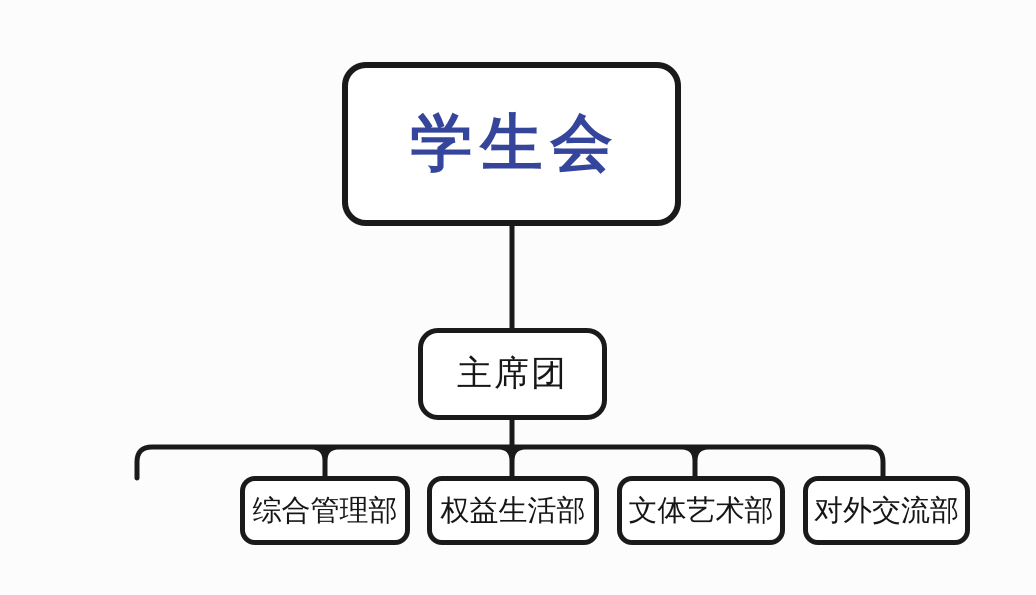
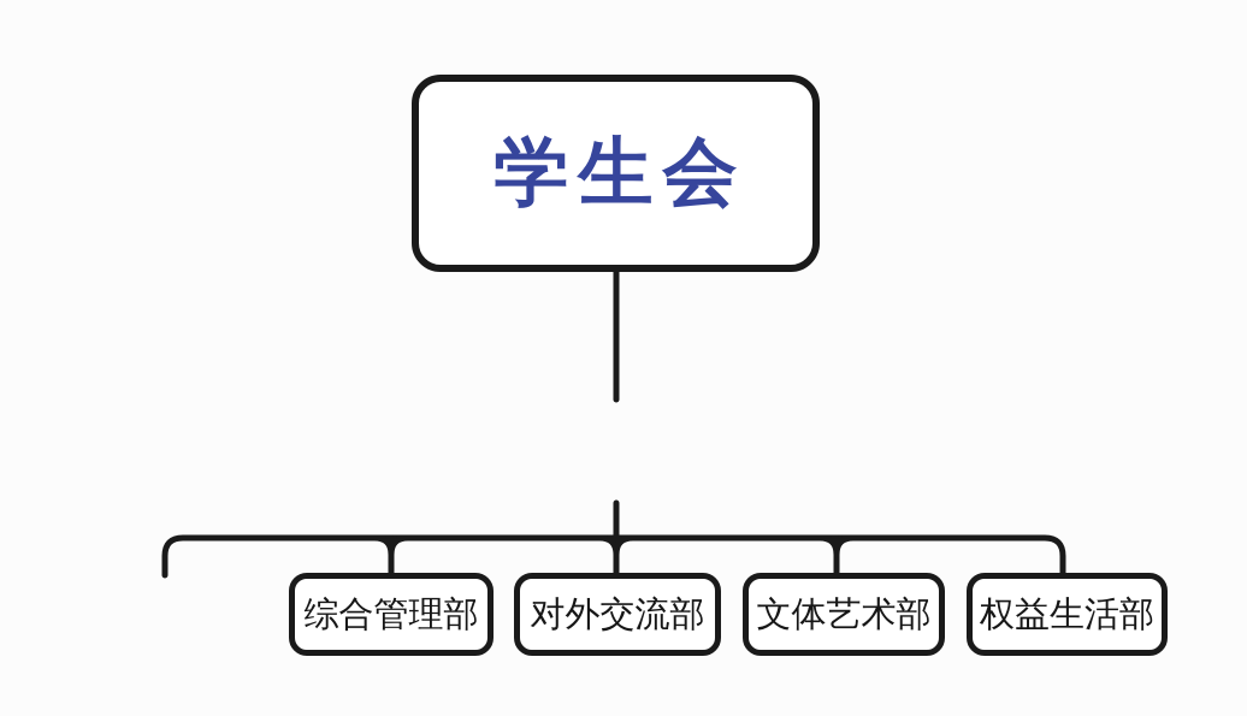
  学生会
- 主席团
  综合管理部
- 权益生活部
+ 对外交流部
  文体艺术部
- 对外交流部
+ 权益生活部
